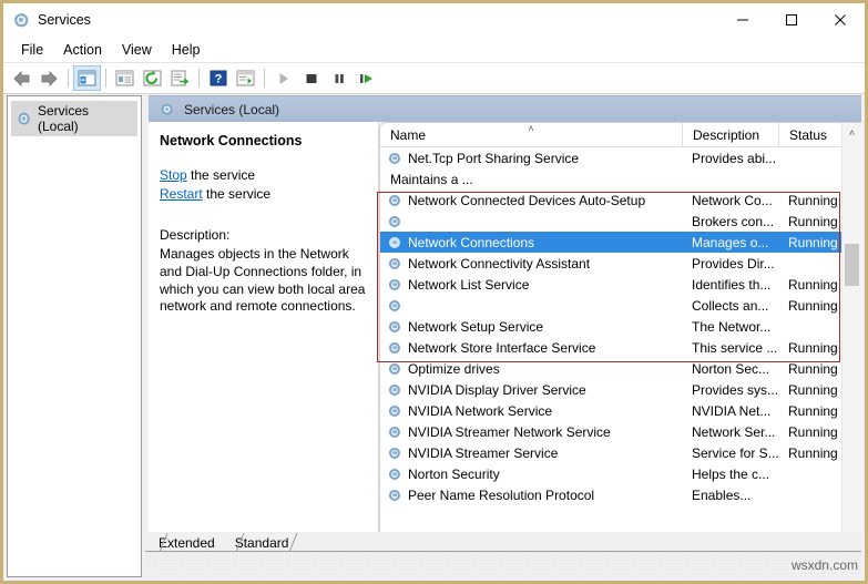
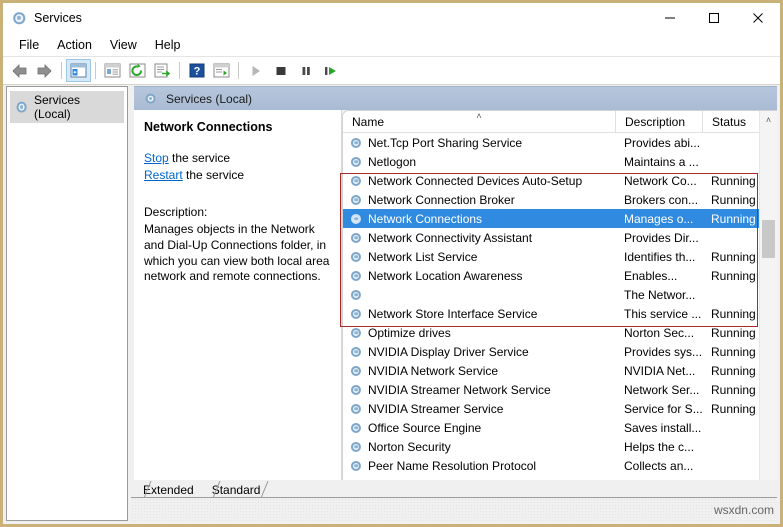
  Services
  File
  Action
  View
  Help
  ?
  Services (Local)
  Services (Local)
  Network Connections
  Stop the service
  Restart the service
  Description:
  Manages objects in the Network and Dial-Up Connections folder, in which you can view both local area network and remote connections.
  Name
  ˄
  Description
  Status
  Net.Tcp Port Sharing Service
  Provides abi...
+ Netlogon
  Maintains a ...
  Network Connected Devices Auto-Setup
  Network Co...
  Running
+ Network Connection Broker
  Brokers con...
  Running
  Network Connections
  Manages o...
  Running
  Network Connectivity Assistant
  Provides Dir...
  Network List Service
  Identifies th...
  Running
+ Network Location Awareness
- Collects an...
+ Enables...
  Running
- Network Setup Service
  The Networ...
  Network Store Interface Service
  This service ...
  Running
  Optimize drives
  Norton Sec...
  Running
  NVIDIA Display Driver Service
  Provides sys...
  Running
  NVIDIA Network Service
  NVIDIA Net...
  Running
  NVIDIA Streamer Network Service
  Network Ser...
  Running
  NVIDIA Streamer Service
  Service for S...
  Running
+ Office Source Engine
+ Saves install...
  Norton Security
  Helps the c...
  Peer Name Resolution Protocol
- Enables...
+ Collects an...
  ˄
  xtended
  tandard
  wsxdn.com
